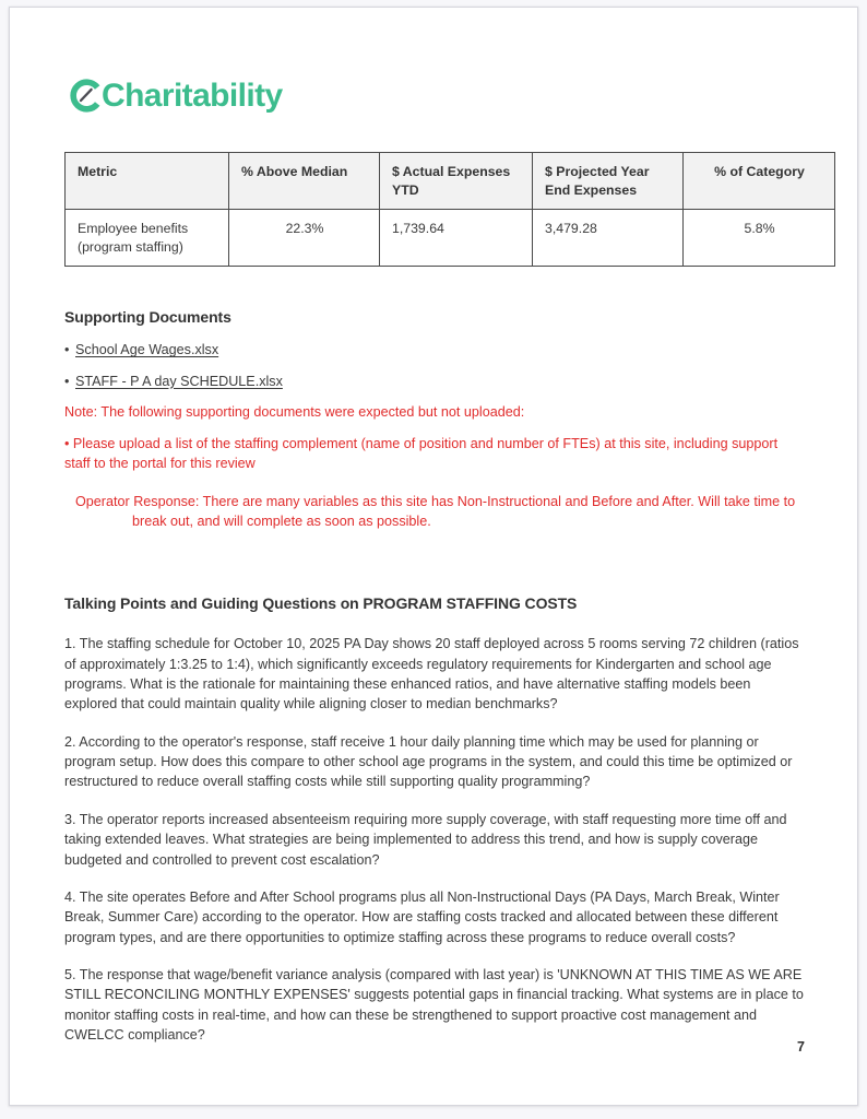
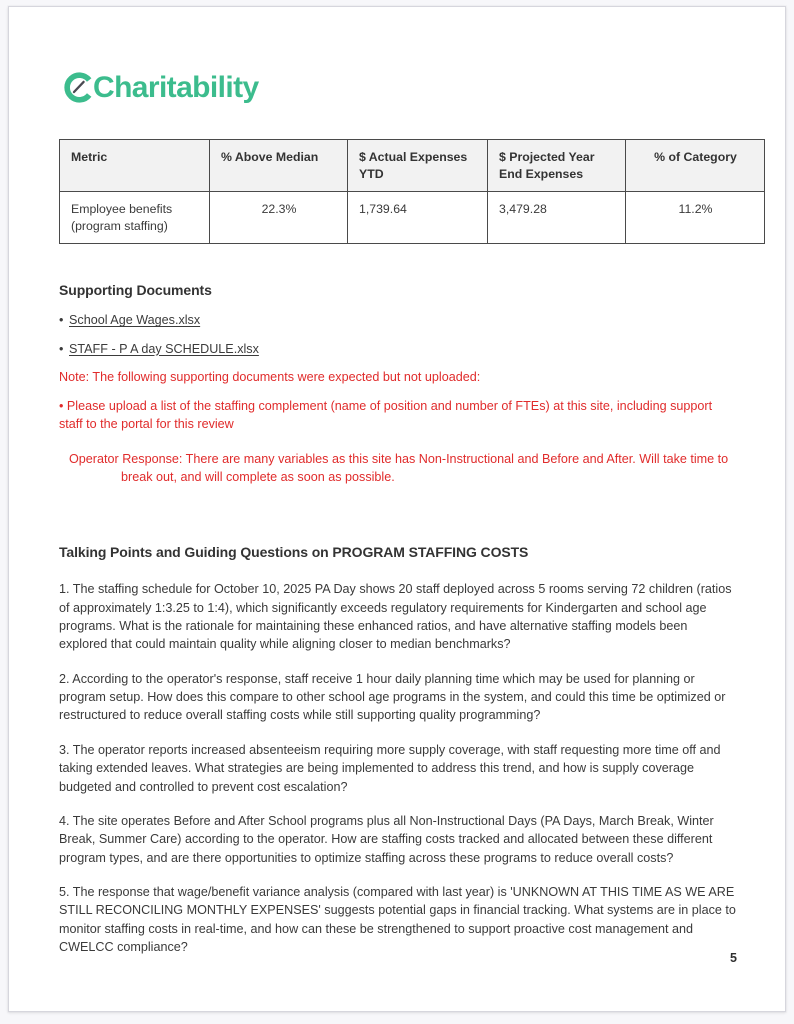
  Charitability
  Metric	% Above Median	$ Actual Expenses YTD	$ Projected Year End Expenses	% of Category
- Employee benefits (program staffing)	22.3%	1,739.64	3,479.28	5.8%
+ Employee benefits (program staffing)	22.3%	1,739.64	3,479.28	11.2%
  Supporting Documents
  • School Age Wages.xlsx
  • STAFF - P A day SCHEDULE.xlsx
  Note: The following supporting documents were expected but not uploaded:
  • Please upload a list of the staffing complement (name of position and number of FTEs) at this site, including support staff to the portal for this review
  Operator Response: There are many variables as this site has Non-Instructional and Before and After. Will take time to break out, and will complete as soon as possible.
  Talking Points and Guiding Questions on PROGRAM STAFFING COSTS
  1. The staffing schedule for October 10, 2025 PA Day shows 20 staff deployed across 5 rooms serving 72 children (ratios of approximately 1:3.25 to 1:4), which significantly exceeds regulatory requirements for Kindergarten and school age programs. What is the rationale for maintaining these enhanced ratios, and have alternative staffing models been explored that could maintain quality while aligning closer to median benchmarks?
  2. According to the operator's response, staff receive 1 hour daily planning time which may be used for planning or program setup. How does this compare to other school age programs in the system, and could this time be optimized or restructured to reduce overall staffing costs while still supporting quality programming?
  3. The operator reports increased absenteeism requiring more supply coverage, with staff requesting more time off and taking extended leaves. What strategies are being implemented to address this trend, and how is supply coverage budgeted and controlled to prevent cost escalation?
  4. The site operates Before and After School programs plus all Non-Instructional Days (PA Days, March Break, Winter Break, Summer Care) according to the operator. How are staffing costs tracked and allocated between these different program types, and are there opportunities to optimize staffing across these programs to reduce overall costs?
  5. The response that wage/benefit variance analysis (compared with last year) is 'UNKNOWN AT THIS TIME AS WE ARE STILL RECONCILING MONTHLY EXPENSES' suggests potential gaps in financial tracking. What systems are in place to monitor staffing costs in real-time, and how can these be strengthened to support proactive cost management and CWELCC compliance?
- 7
+ 5
